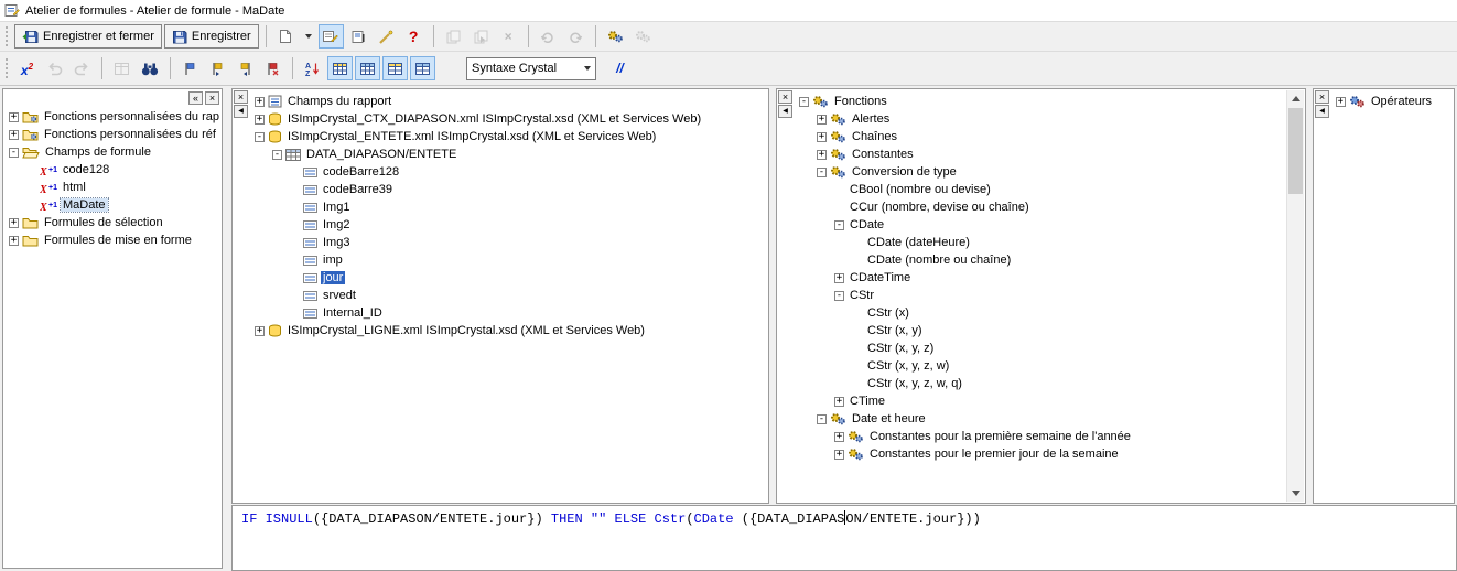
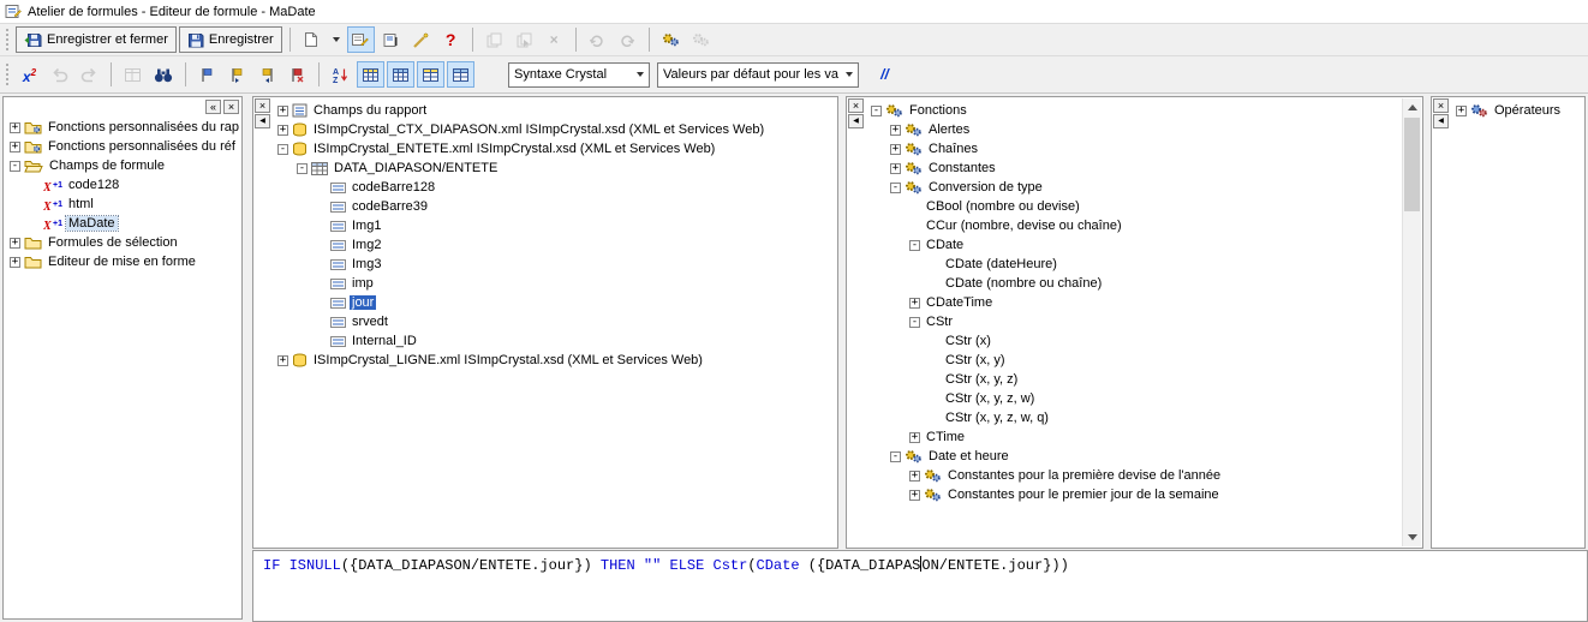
- Atelier de formules - Atelier de formule - MaDate
+ Atelier de formules - Editeur de formule - MaDate
  Enregistrer et fermer
  Enregistrer
  ?
  ×
  x2
  Syntaxe Crystal
+ Valeurs par défaut pour les va
  //
  «
  ×
  +
  Fonctions personnalisées du rap
  +
  Fonctions personnalisées du réf
  -
  Champs de formule
  X
  code128
  X
  html
  X
  MaDate
  +
  Formules de sélection
  +
- Formules de mise en forme
+ Editeur de mise en forme
  ×
  +
  Champs du rapport
  +
  ISImpCrystal_CTX_DIAPASON.xml ISImpCrystal.xsd (XML et Services Web)
  -
  ISImpCrystal_ENTETE.xml ISImpCrystal.xsd (XML et Services Web)
  -
  DATA_DIAPASON/ENTETE
  codeBarre128
  codeBarre39
  Img1
  Img2
  Img3
  imp
  jour
  srvedt
  Internal_ID
  +
  ISImpCrystal_LIGNE.xml ISImpCrystal.xsd (XML et Services Web)
  ×
  -
  Fonctions
  +
  Alertes
  +
  Chaînes
  +
  Constantes
  -
  Conversion de type
  CBool (nombre ou devise)
  CCur (nombre, devise ou chaîne)
  -
  CDate
  CDate (dateHeure)
  CDate (nombre ou chaîne)
  +
  CDateTime
  -
  CStr
  CStr (x)
  CStr (x, y)
  CStr (x, y, z)
  CStr (x, y, z, w)
  CStr (x, y, z, w, q)
  +
  CTime
  -
  Date et heure
  +
- Constantes pour la première semaine de l'année
+ Constantes pour la première devise de l'année
  +
  Constantes pour le premier jour de la semaine
  ×
  +
  Opérateurs
  IF ISNULL({DATA_DIAPASON/ENTETE.jour}) THEN "" ELSE Cstr(CDate ({DATA_DIAPASON/ENTETE.jour}))
